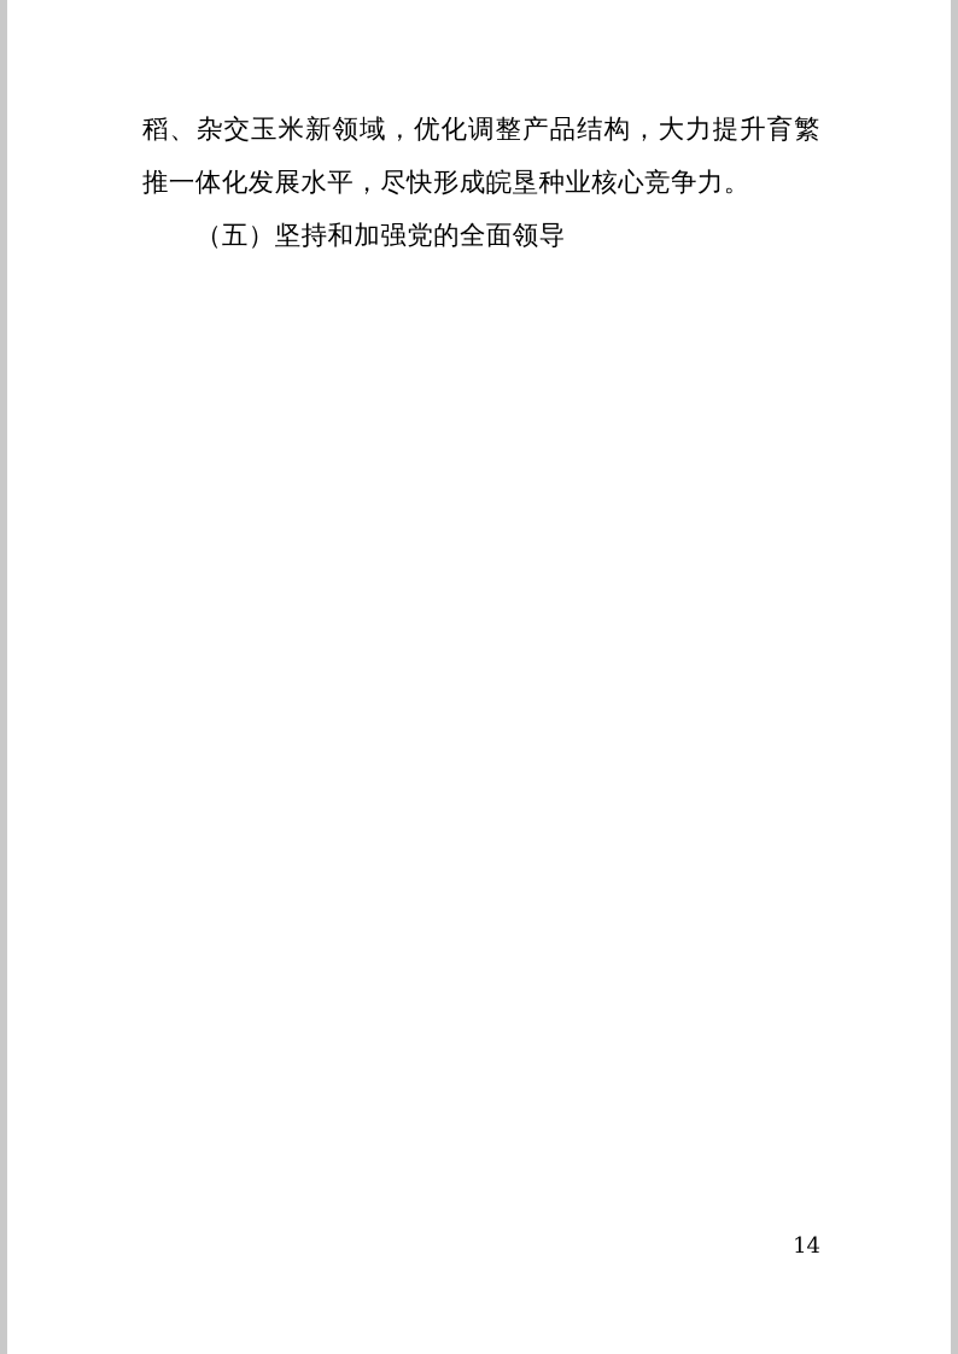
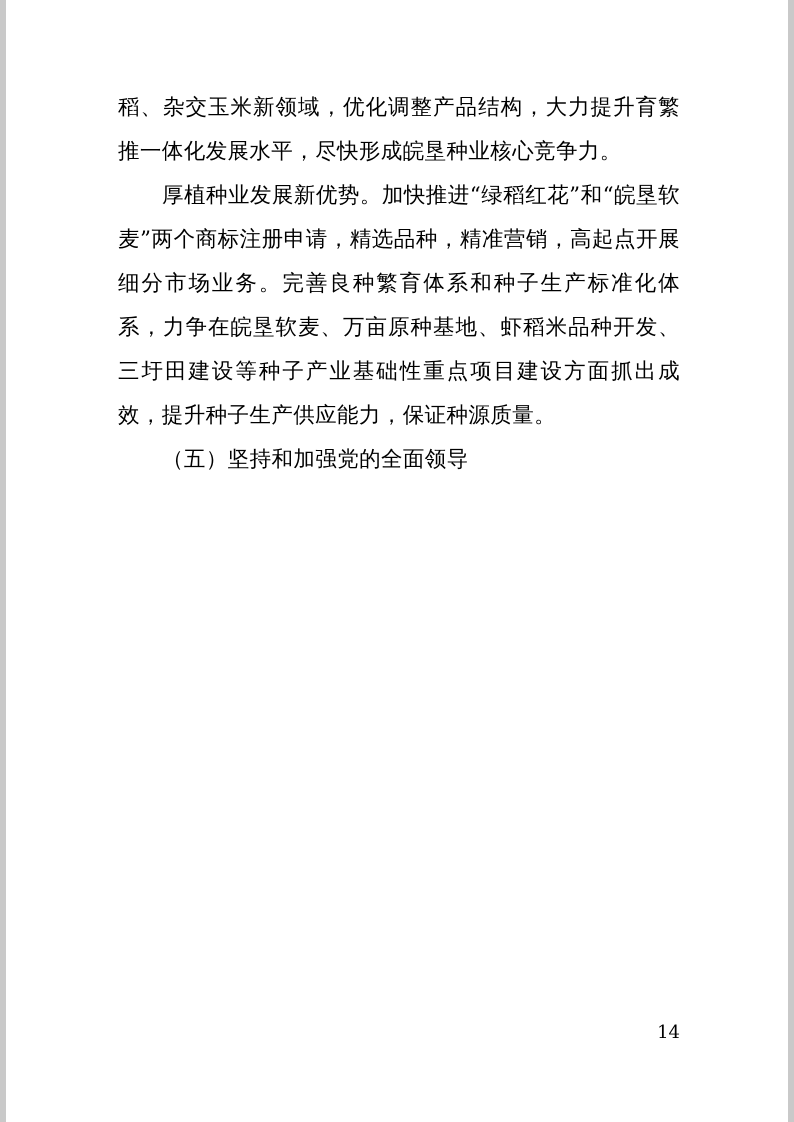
  稻、杂交玉米新领域，优化调整产品结构，大力提升育繁推一体化发展水平，尽快形成皖垦种业核心竞争力。
+ 厚植种业发展新优势。加快推进“绿稻红花”和“皖垦软麦”两个商标注册申请，精选品种，精准营销，高起点开展细分市场业务。完善良种繁育体系和种子生产标准化体系，力争在皖垦软麦、万亩原种基地、虾稻米品种开发、三圩田建设等种子产业基础性重点项目建设方面抓出成效，提升种子生产供应能力，保证种源质量。
  （五）坚持和加强党的全面领导
  14
